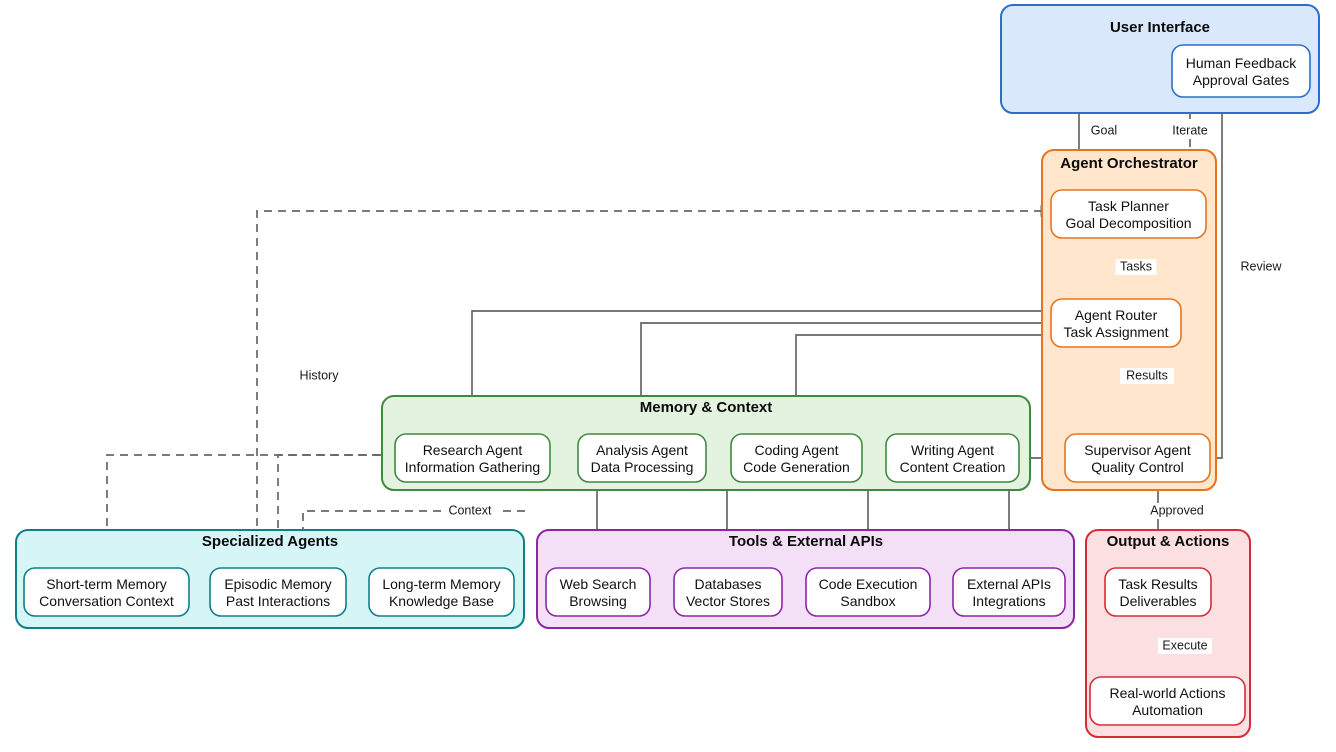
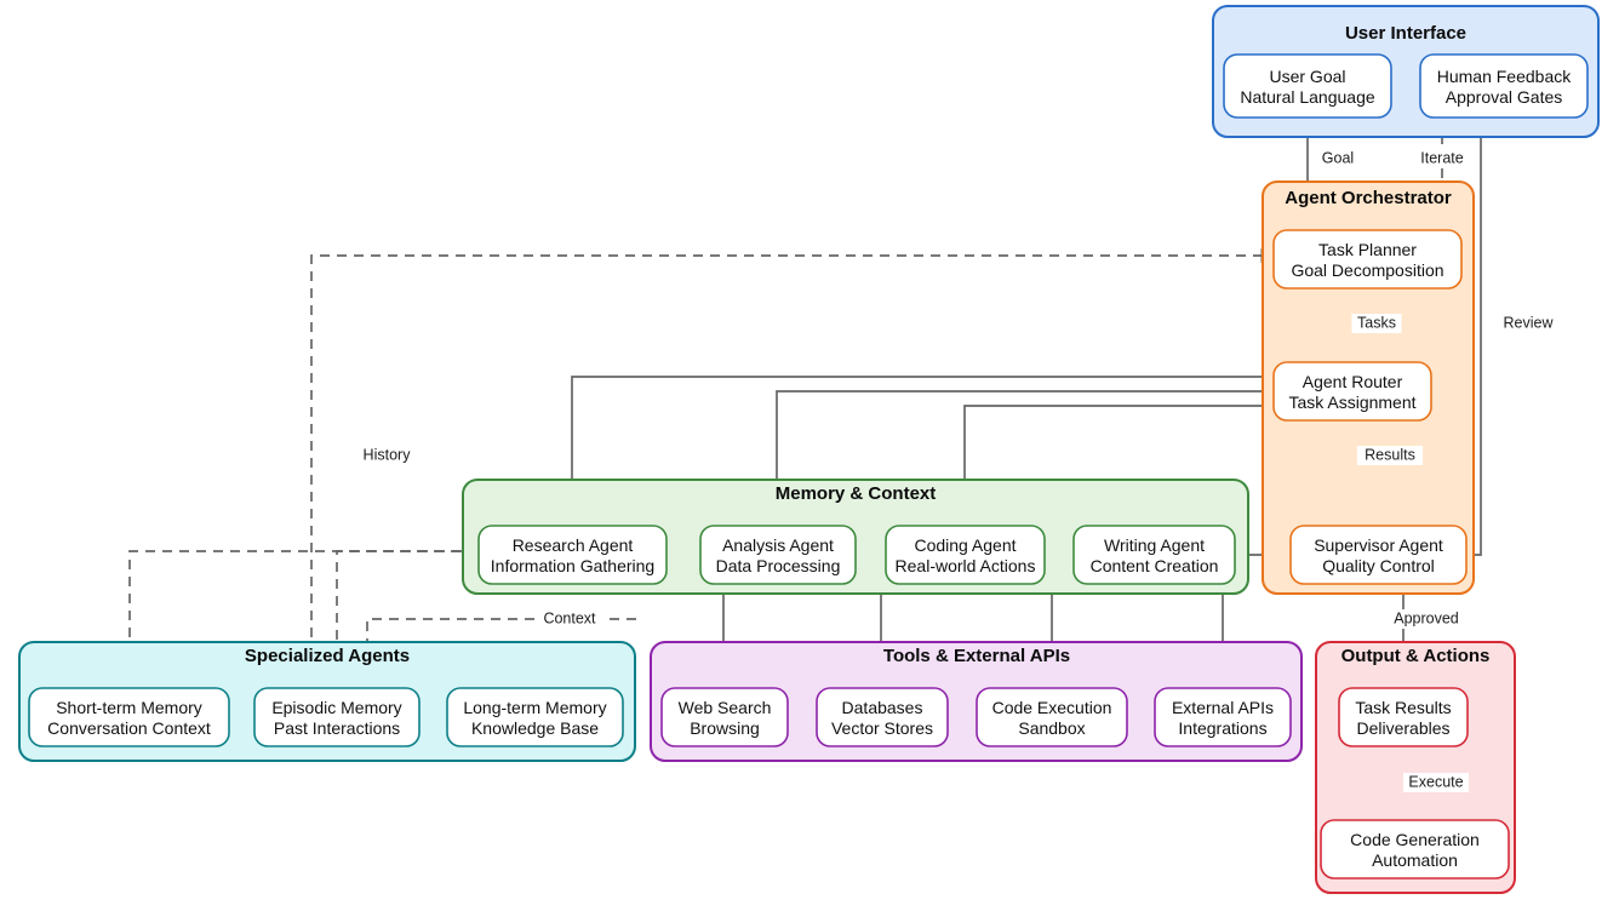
  User Interface
+ User Goal
+ Natural Language
  Human Feedback
  Approval Gates
  Agent Orchestrator
  Task Planner
  Goal Decomposition
  Agent Router
  Task Assignment
  Supervisor Agent
  Quality Control
  Memory & Context
  Research Agent
  Information Gathering
  Analysis Agent
  Data Processing
  Coding Agent
- Code Generation
+ Real-world Actions
  Writing Agent
  Content Creation
  Specialized Agents
  Short-term Memory
  Conversation Context
  Episodic Memory
  Past Interactions
  Long-term Memory
  Knowledge Base
  Tools & External APIs
  Web Search
  Browsing
  Databases
  Vector Stores
  Code Execution
  Sandbox
  External APIs
  Integrations
  Output & Actions
  Task Results
  Deliverables
- Real-world Actions
+ Code Generation
  Automation
  Goal
  Iterate
  Review
  Tasks
  Results
  Approved
  Execute
  History
  Context
